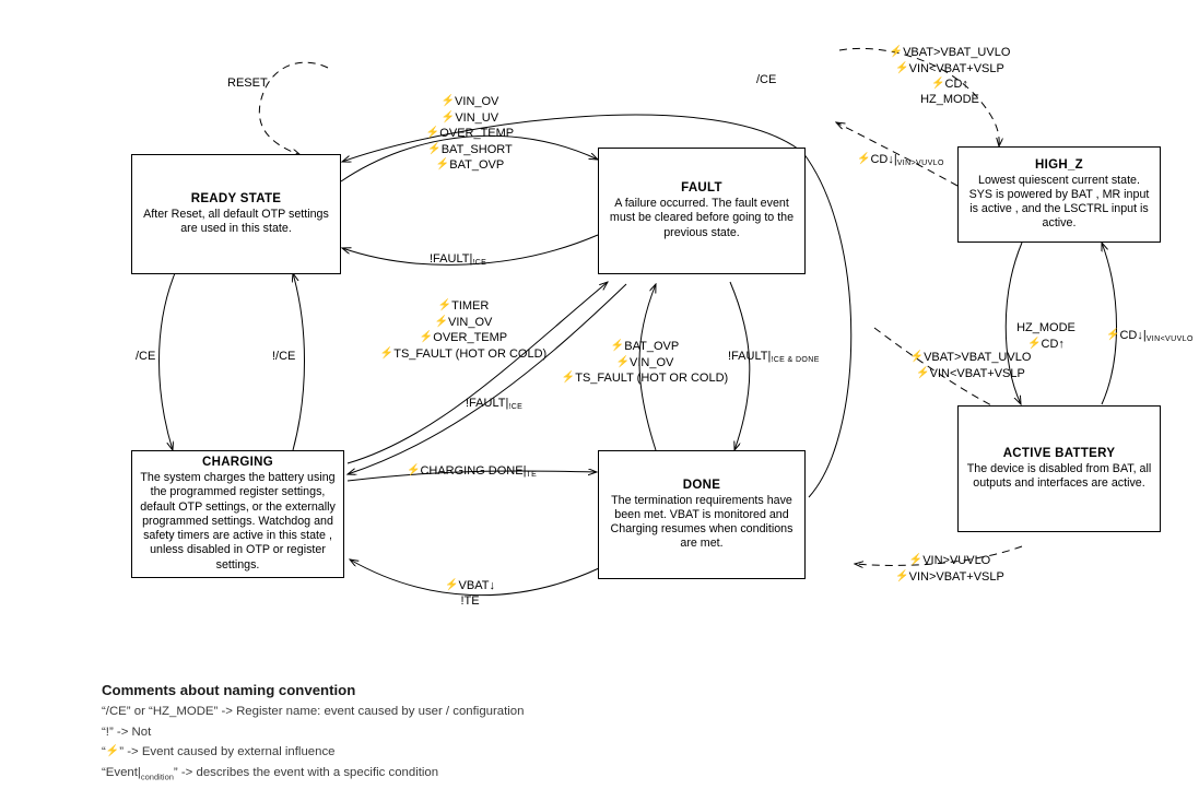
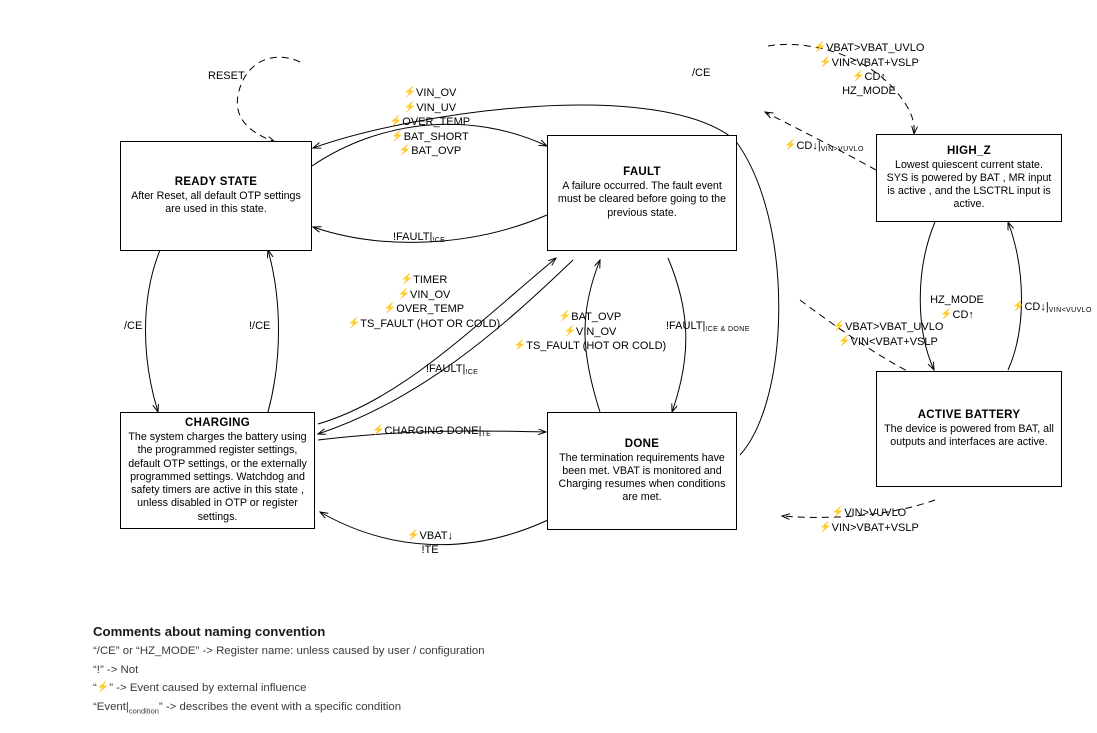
  READY STATE
  After Reset, all default OTP settings are used in this state.
  FAULT
  A failure occurred. The fault event must be cleared before going to the previous state.
  HIGH_Z
  Lowest quiescent current state. SYS is powered by BAT , MR input is active , and the LSCTRL input is active.
  CHARGING
  The system charges the battery using the programmed register settings, default OTP settings, or the externally programmed settings. Watchdog and safety timers are active in this state , unless disabled in OTP or register settings.
  DONE
  The termination requirements have been met. VBAT is monitored and Charging resumes when conditions are met.
  ACTIVE BATTERY
- The device is disabled from BAT, all outputs and interfaces are active.
+ The device is powered from BAT, all outputs and interfaces are active.
  RESET
  ⚡VIN_OV
  ⚡VIN_UV
  ⚡OVER_TEMP
  ⚡BAT_SHORT
  ⚡BAT_OVP
  /CE
  !FAULT|
  /CE
  !/CE
  ⚡TIMER
  ⚡VIN_OV
  ⚡OVER_TEMP
  ⚡TS_FAULT (HOT OR COLD)
  !FAULT|
  ⚡BAT_OVP
  ⚡VIN_OV
  ⚡TS_FAULT (HOT OR COLD)
  ⚡CHARGING DONE|
  ⚡VBAT↓
  !TE
  ⚡VBAT>VBAT_UVLO
  ⚡VIN<VBAT+VSLP
  ⚡CD↑
  HZ_MODE
  HZ_MODE
  ⚡CD↑
  ⚡VBAT>VBAT_UVLO
  ⚡VIN<VBAT+VSLP
  ⚡VIN>VUVLO
  ⚡VIN>VBAT+VSLP
  Comments about naming convention
- “/CE” or “HZ_MODE” -> Register name: event caused by user / configuration
+ “/CE” or “HZ_MODE” -> Register name: unless caused by user / configuration
  “!” -> Not
  “⚡” -> Event caused by external influence
  “Event|condition” -> describes the event with a specific condition
